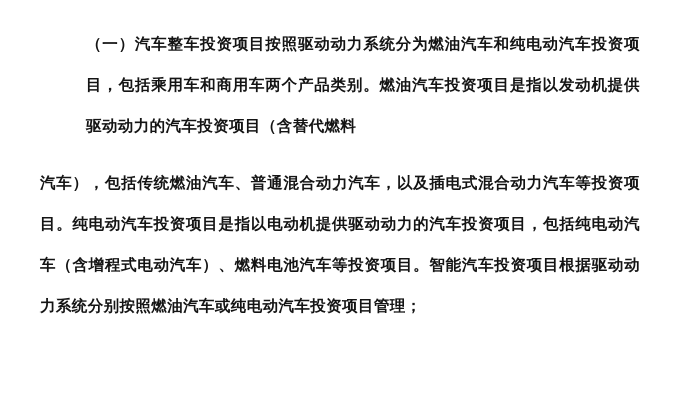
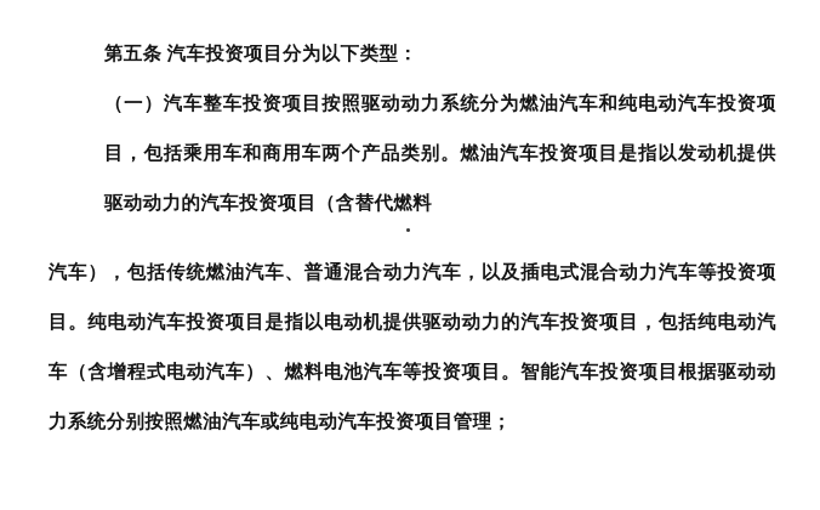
+ 第五条 汽车投资项目分为以下类型：
  （一）汽车整车投资项目按照驱动动力系统分为燃油汽车和纯电动汽车投资项目，包括乘用车和商用车两个产品类别。燃油汽车投资项目是指以发动机提供驱动动力的汽车投资项目（含替代燃料
  汽车），包括传统燃油汽车、普通混合动力汽车，以及插电式混合动力汽车等投资项目。纯电动汽车投资项目是指以电动机提供驱动动力的汽车投资项目，包括纯电动汽车（含增程式电动汽车）、燃料电池汽车等投资项目。智能汽车投资项目根据驱动动力系统分别按照燃油汽车或纯电动汽车投资项目管理；
